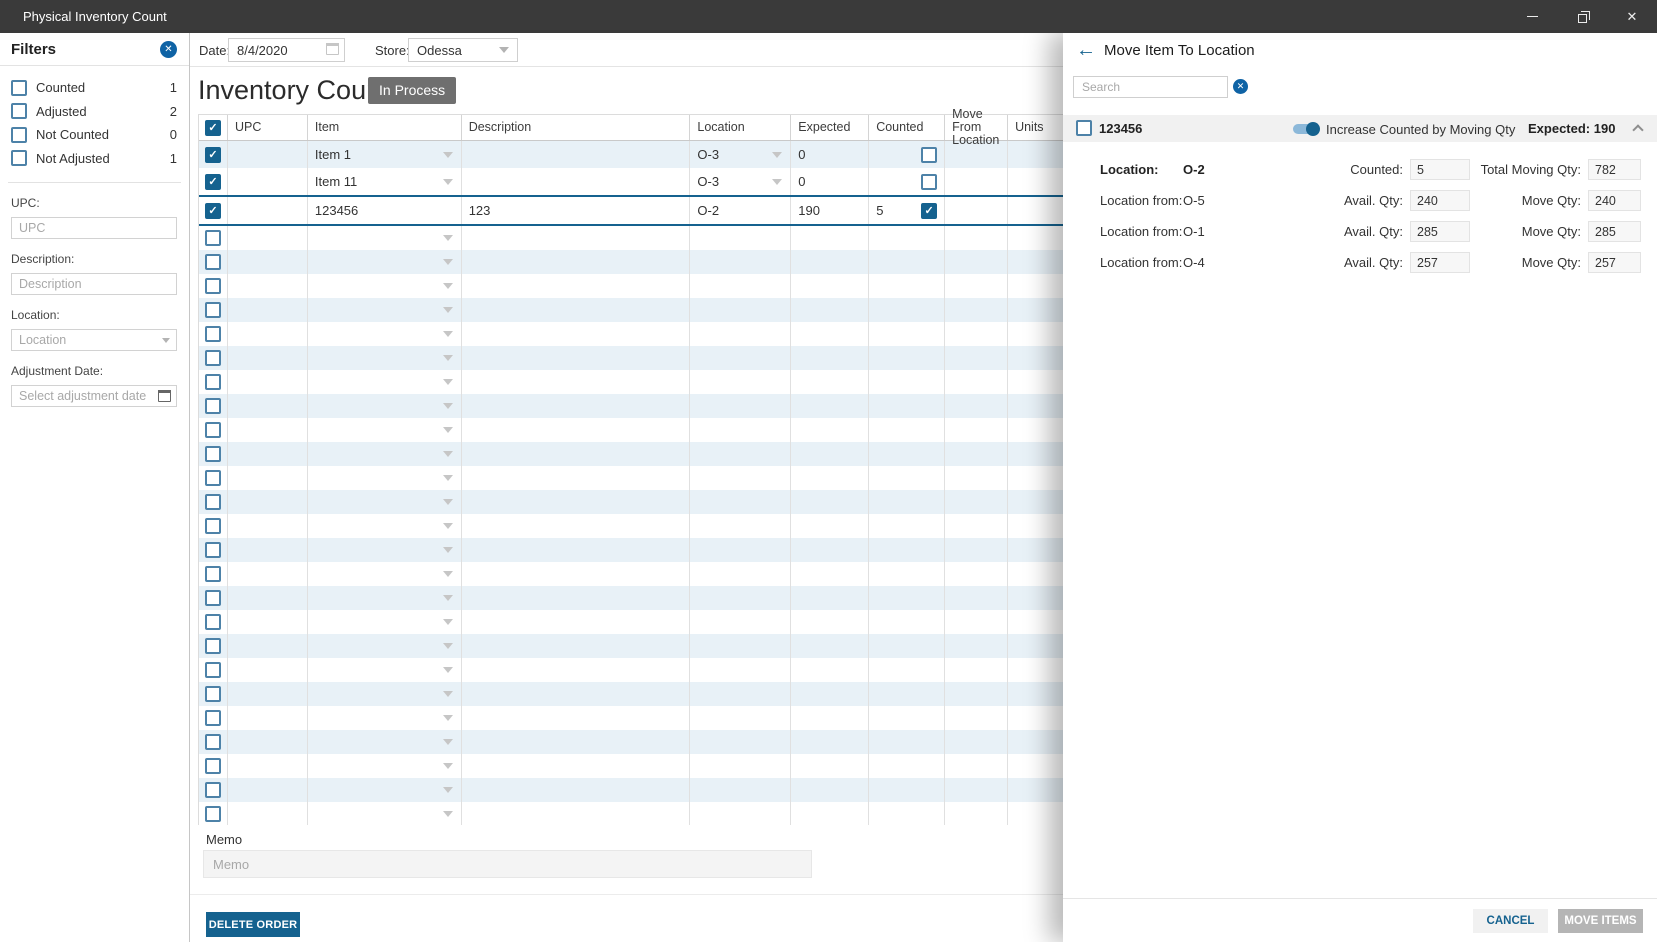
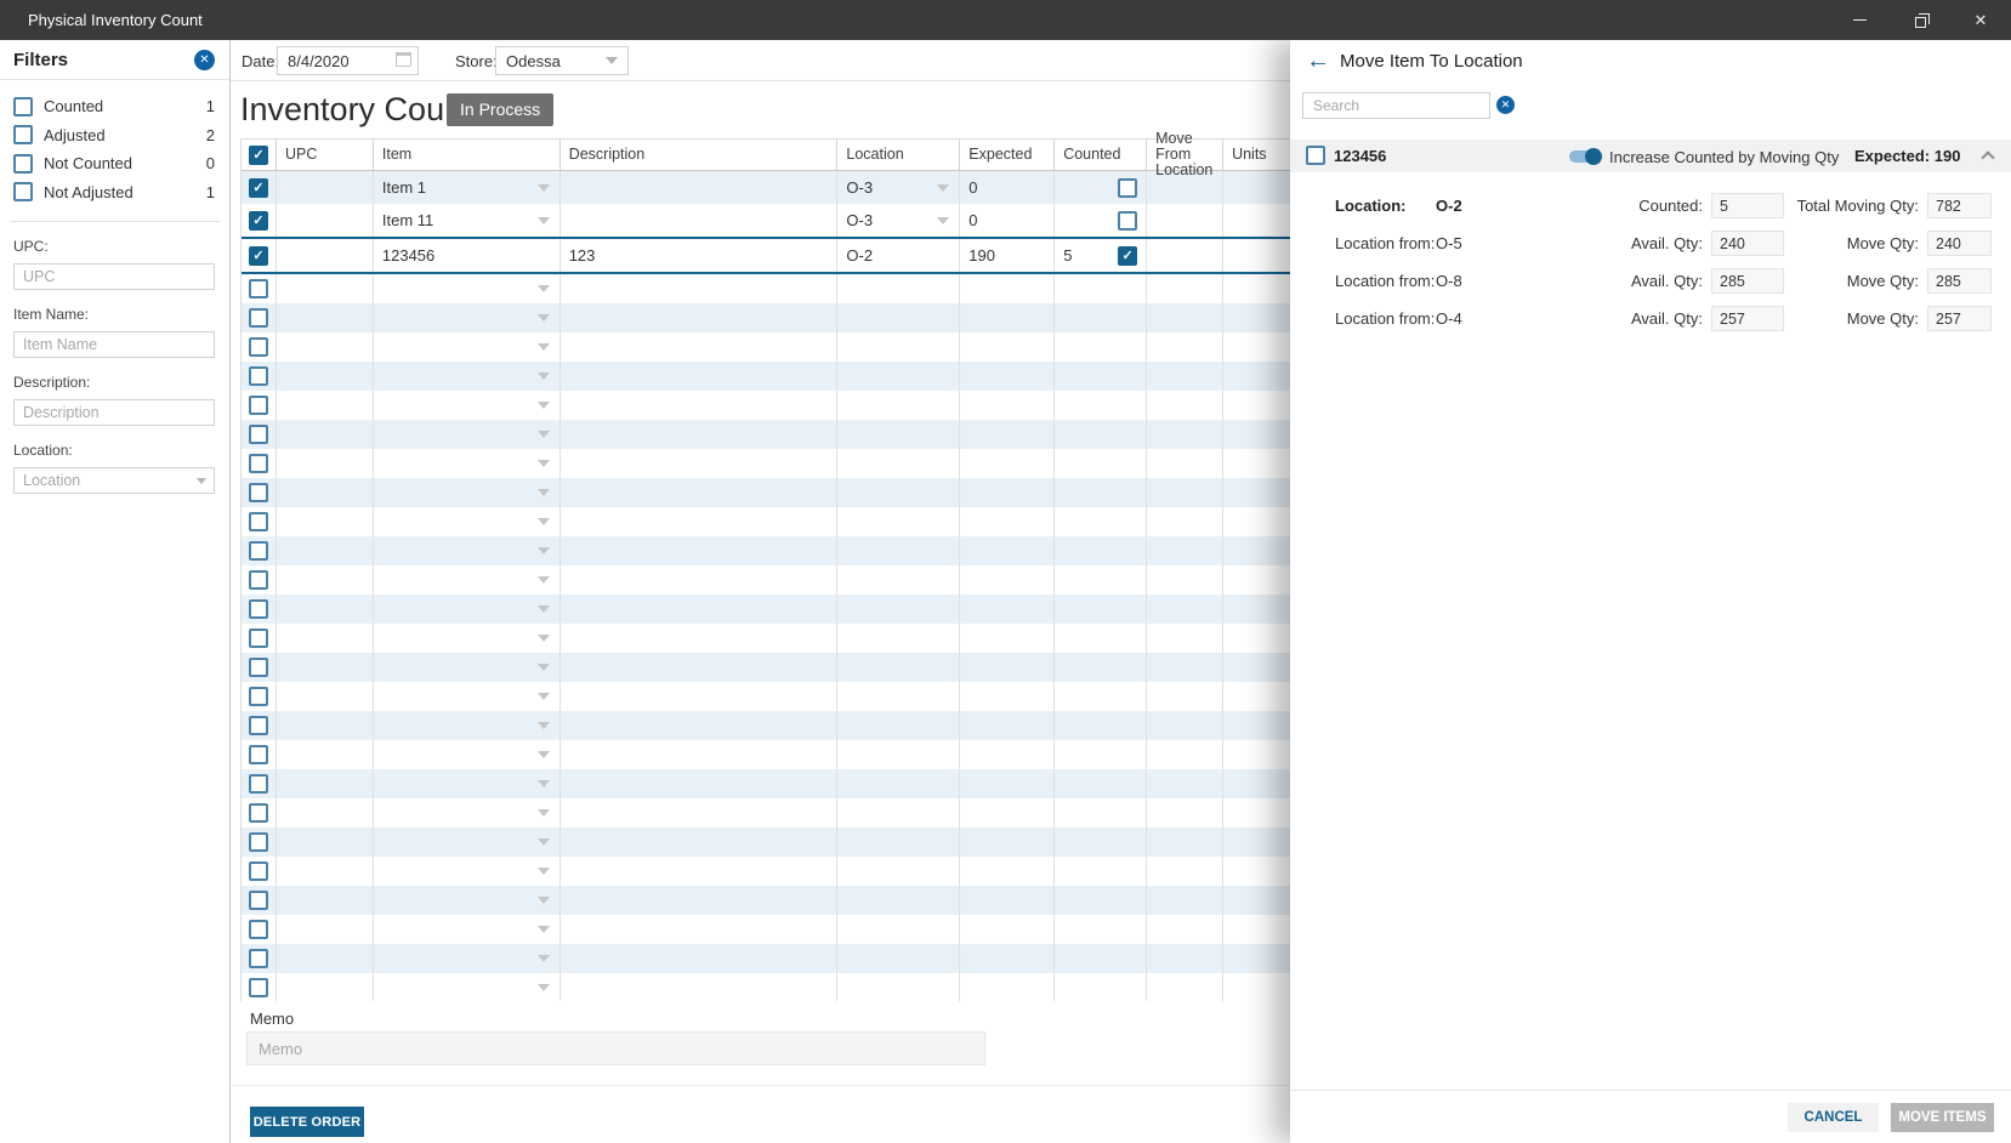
  Physical Inventory Count
  ✕
  Filters
  ✕
  Counted
  1
  Adjusted
  2
  Not Counted
  0
  Not Adjusted
  1
  UPC:
  UPC
+ Item Name:
+ Item Name
  Description:
  Description
  Location:
  Location
- Adjustment Date:
- Select adjustment date
  Date
  8/4/2020
  Store:
  Odessa
  Inventory Cou
  In Process
  UPC
  Item
  Description
  Location
  Expected
  Counted
  Move From Location
  Units
  Item 1
  O-3
  0
  Item 11
  O-3
  0
  123456
  123
  O-2
  190
  5
  Memo
  Memo
  DELETE ORDER
  ←
  Move Item To Location
  Search
  ✕
  123456
  Increase Counted by Moving Qty
  Expected: 190
  Location:
  O-2
  Counted:
  5
  Total Moving Qty:
  782
  Location from:
  O-5
  Avail. Qty:
  240
  Move Qty:
  240
  Location from:
- O-1
+ O-8
  Avail. Qty:
  285
  Move Qty:
  285
  Location from:
  O-4
  Avail. Qty:
  257
  Move Qty:
  257
  CANCEL
  MOVE ITEMS
